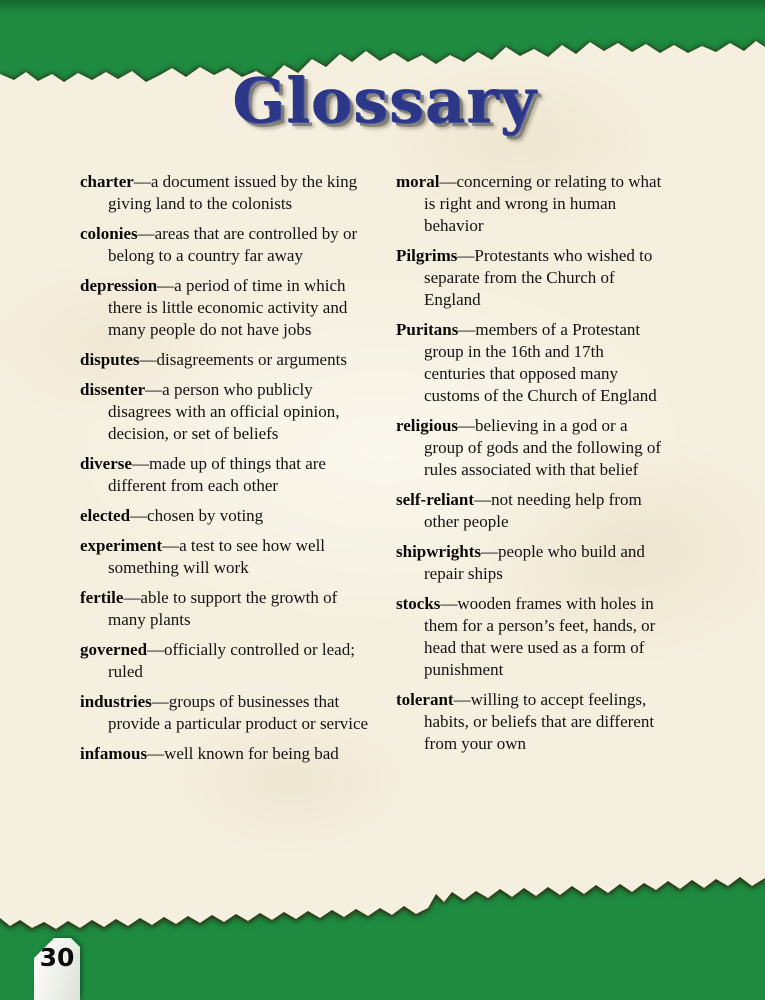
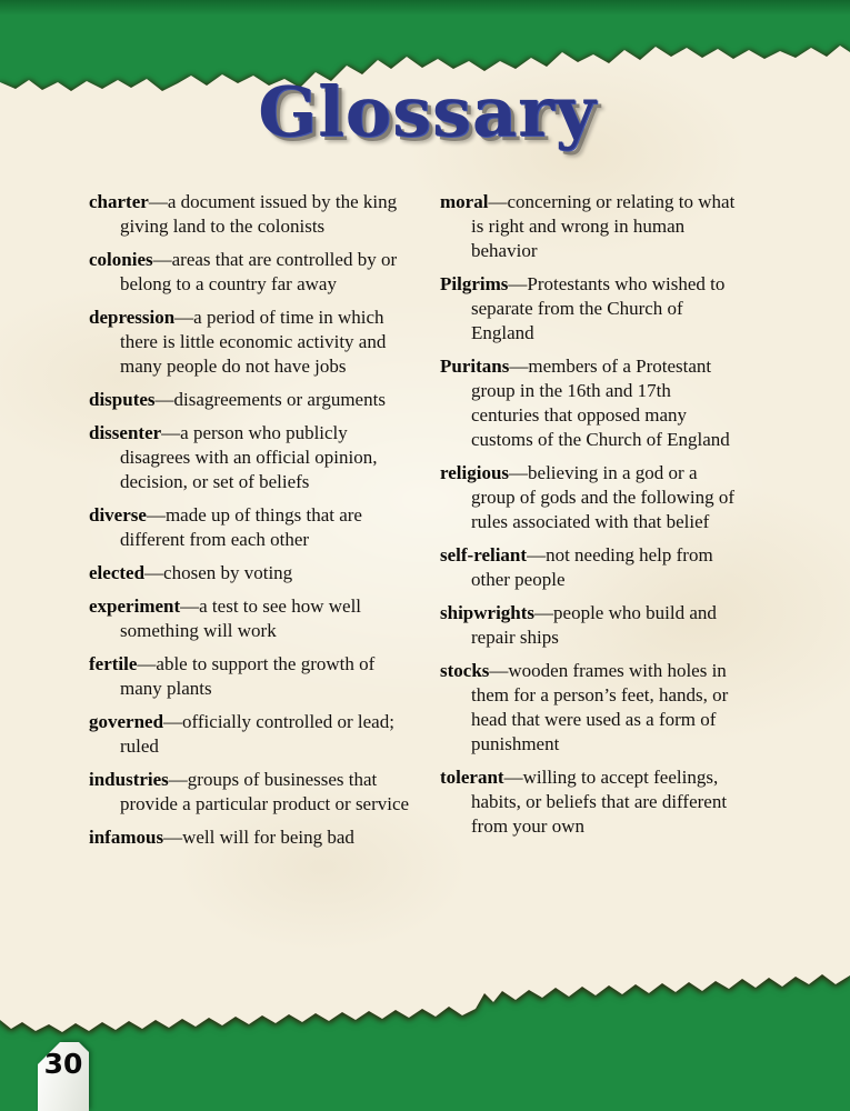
  Glossary
  charter—a document issued by the king giving land to the colonists
  colonies—areas that are controlled by or belong to a country far away
  depression—a period of time in which there is little economic activity and many people do not have jobs
  disputes—disagreements or arguments
  dissenter—a person who publicly disagrees with an official opinion, decision, or set of beliefs
  diverse—made up of things that are different from each other
  elected—chosen by voting
  experiment—a test to see how well something will work
  fertile—able to support the growth of many plants
  governed—officially controlled or lead; ruled
  industries—groups of businesses that provide a particular product or service
- infamous—well known for being bad
+ infamous—well will for being bad
  moral—concerning or relating to what is right and wrong in human behavior
  Pilgrims—Protestants who wished to separate from the Church of England
  Puritans—members of a Protestant group in the 16th and 17th centuries that opposed many customs of the Church of England
  religious—believing in a god or a group of gods and the following of rules associated with that belief
  self-reliant—not needing help from other people
  shipwrights—people who build and repair ships
  stocks—wooden frames with holes in them for a person’s feet, hands, or head that were used as a form of punishment
  tolerant—willing to accept feelings, habits, or beliefs that are different from your own
  30
